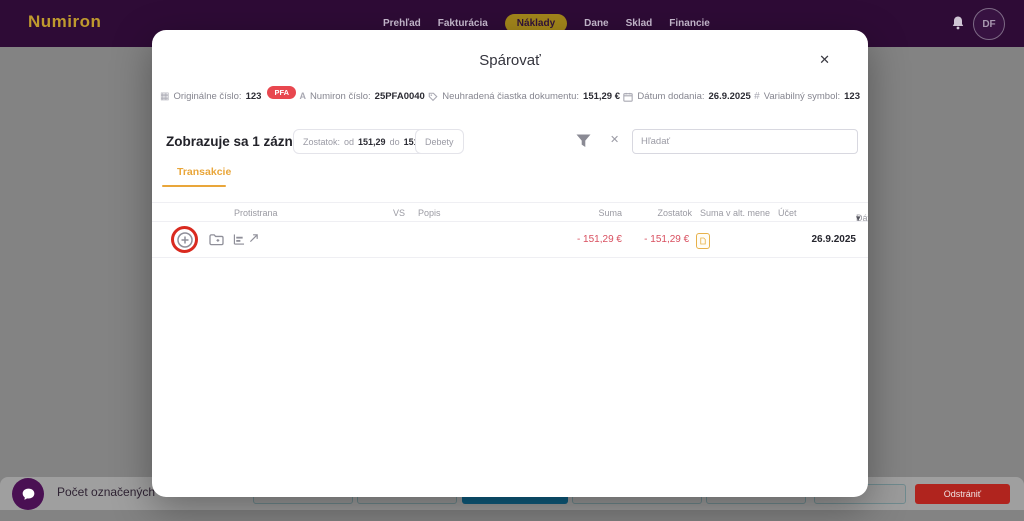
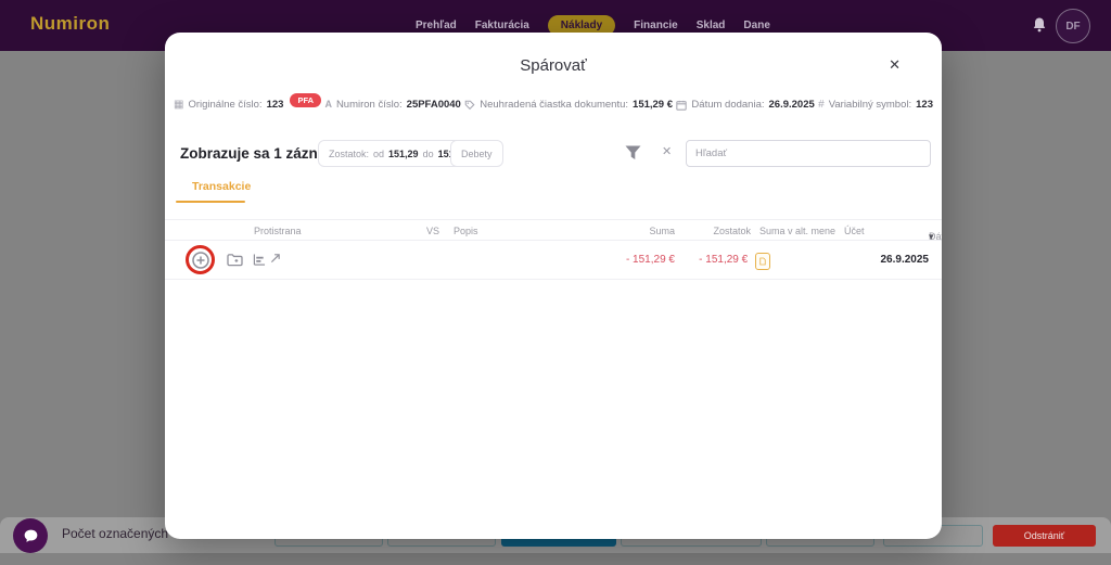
  Numiron
  Prehľad
  Fakturácia
  Náklady
- Dane
+ Financie
  Sklad
- Financie
+ Dane
  DF
  Počet označených
  Odstrániť
  Spárovať
  ✕
  ▦
  Originálne číslo:
  123
  PFA
  A
  Numiron číslo:
  25PFA0040
  Neuhradená čiastka dokumentu:
  151,29 €
  Dátum dodania:
  26.9.2025
  #
  Variabilný symbol:
  123
  Zobrazuje sa 1 zázn
  Zostatok:
  od
  151,29
  do
  Debety
  ✕
  Hľadať
  Transakcie
  Protistrana
  VS
  Popis
  Suma
  Zostatok
  Suma v alt. mene
  Účet
  ▾
  - 151,29 €
  - 151,29 €
  26.9.2025
